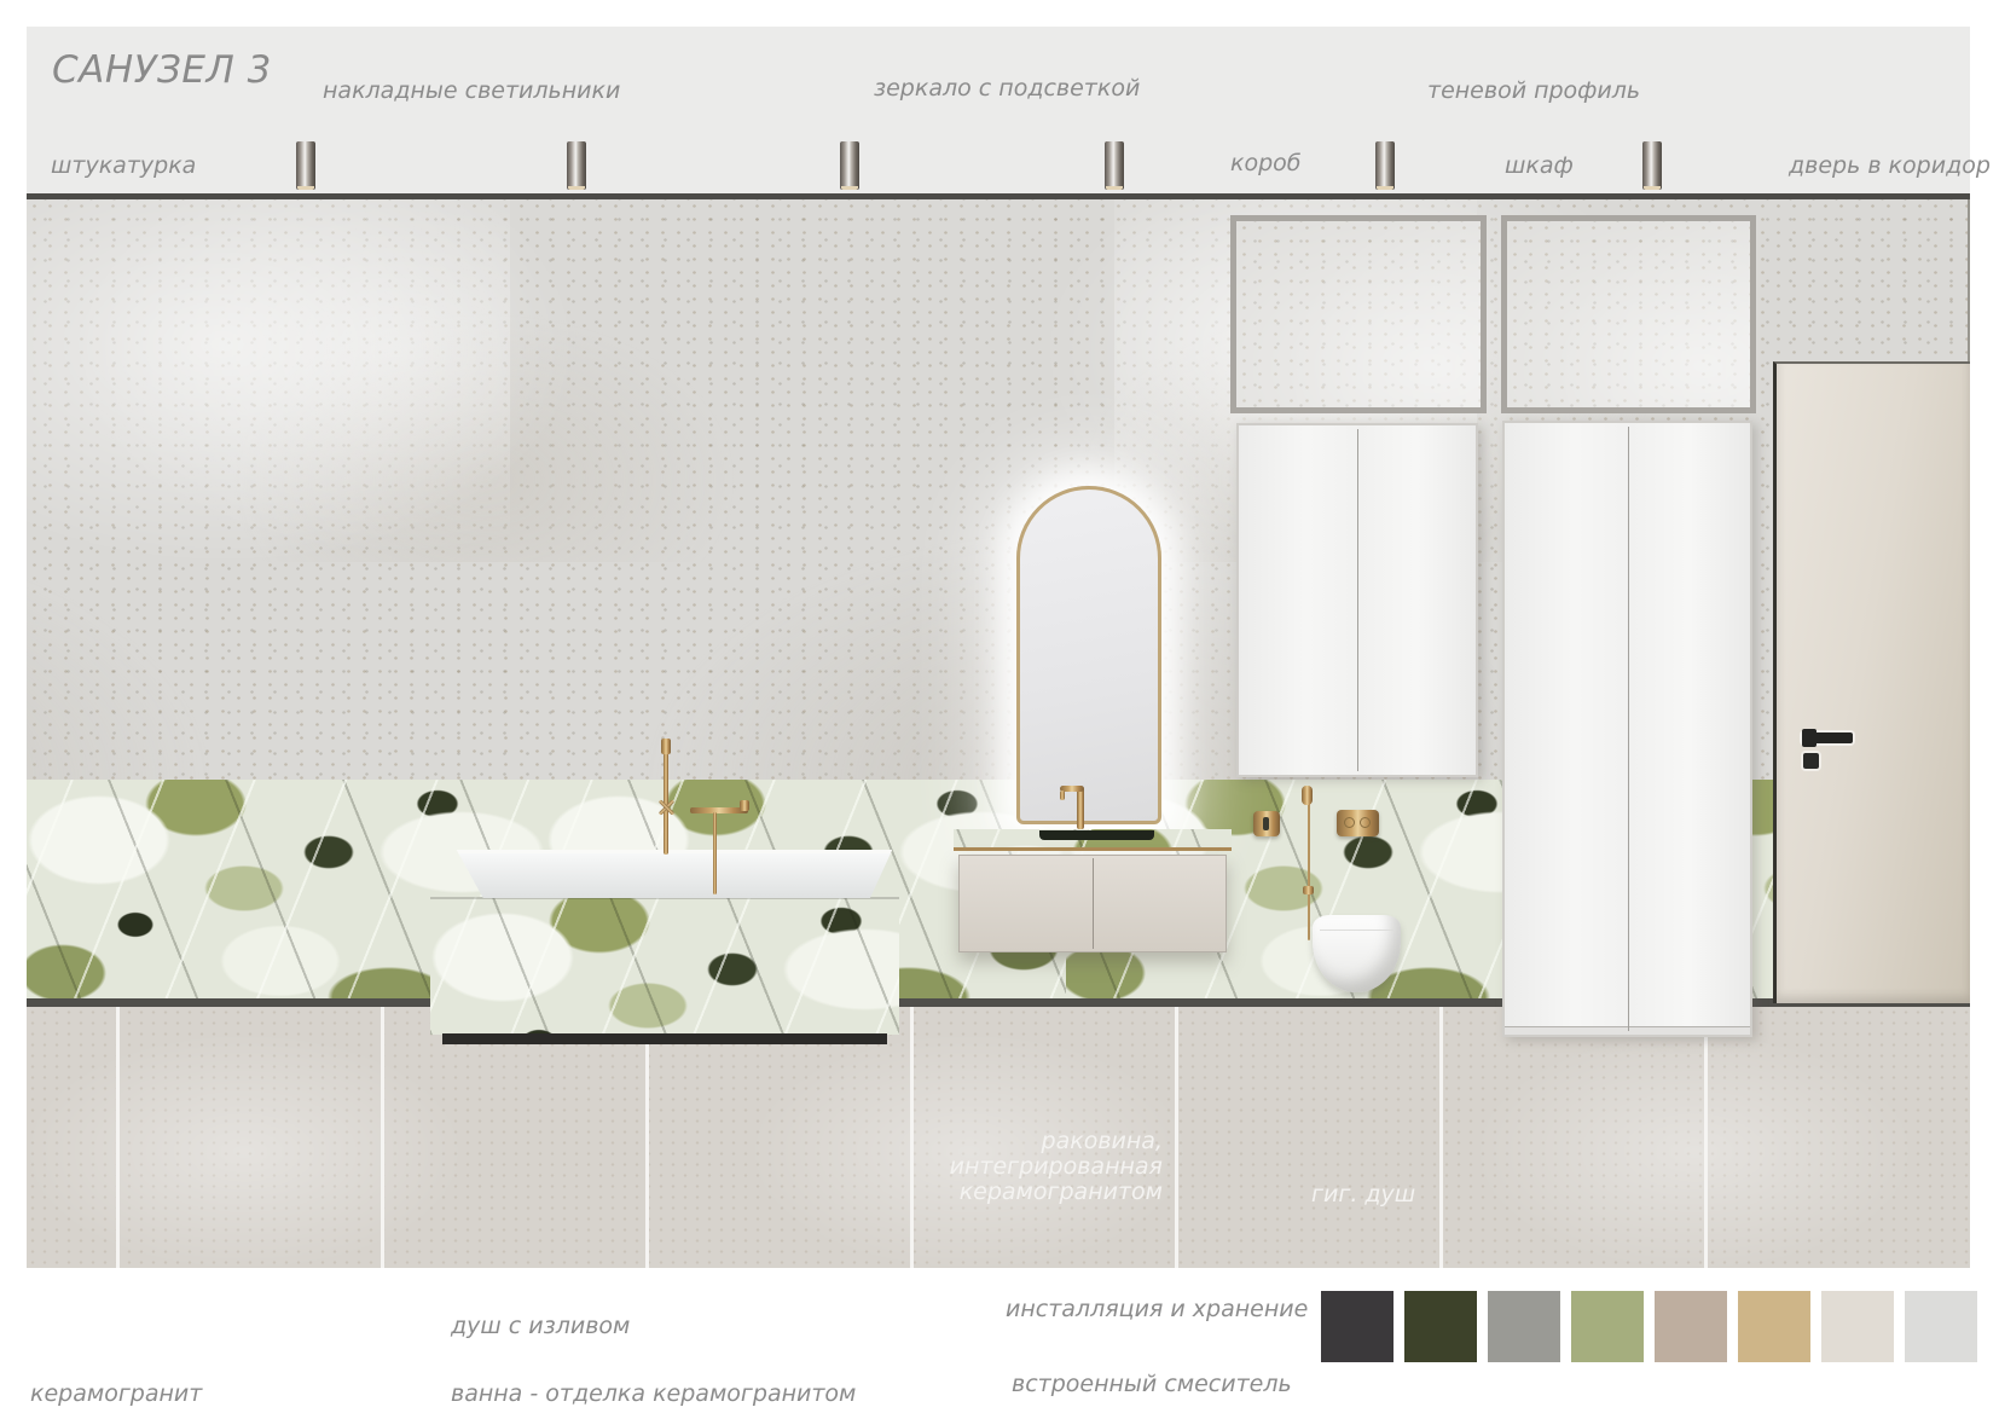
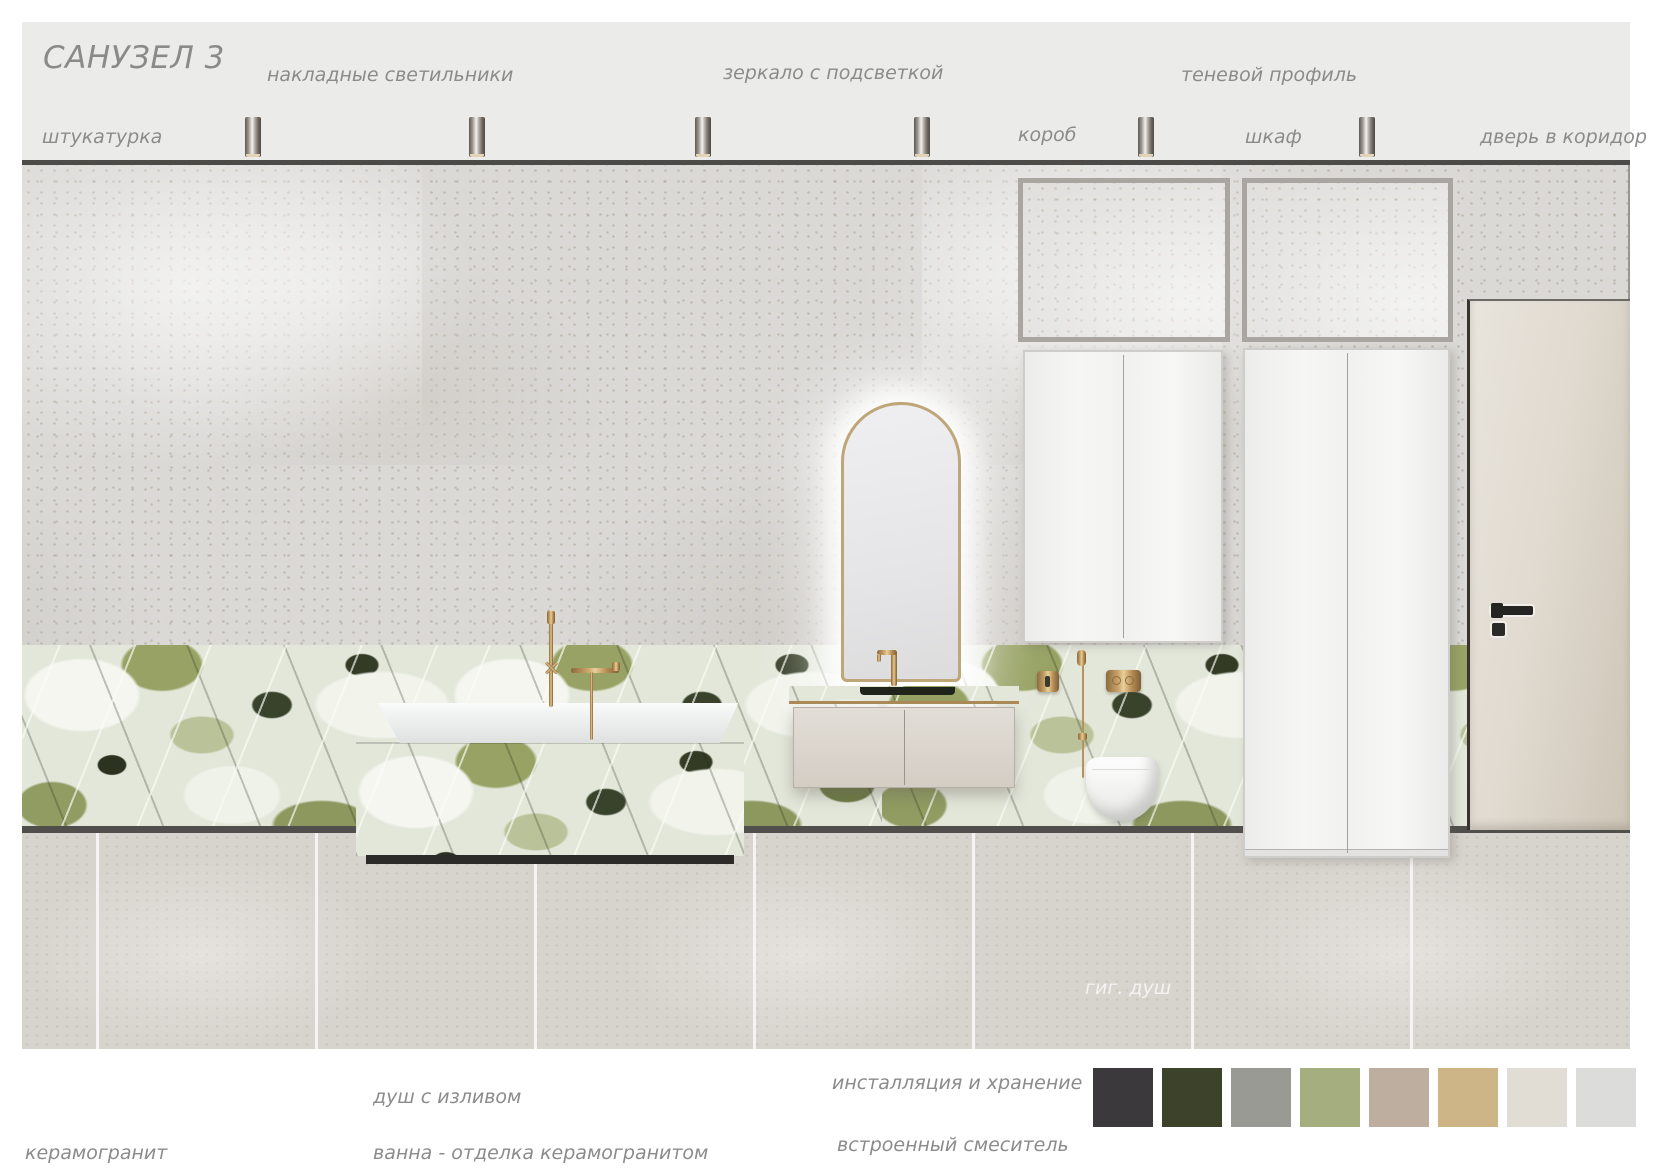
  САНУЗЕЛ 3
  накладные светильники
  зеркало с подсветкой
  теневой профиль
  штукатурка
  короб
  шкаф
  дверь в коридор
- раковина,
- интегрированная
- керамогранитом
  гиг. душ
  душ с изливом
  инсталляция и хранение
  керамогранит
  ванна - отделка керамогранитом
  встроенный смеситель
